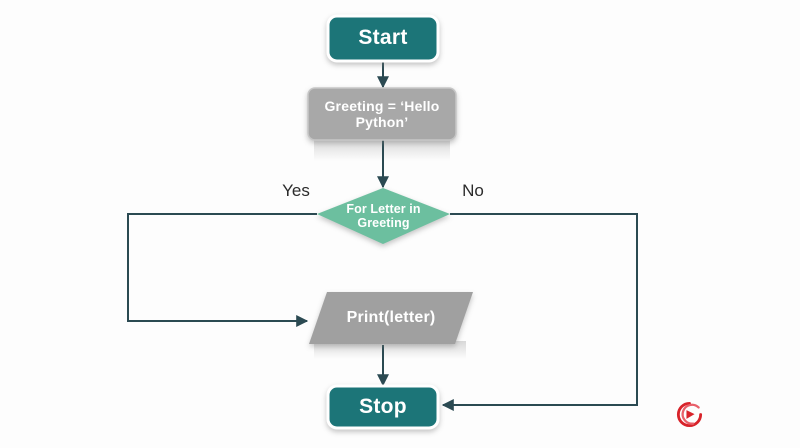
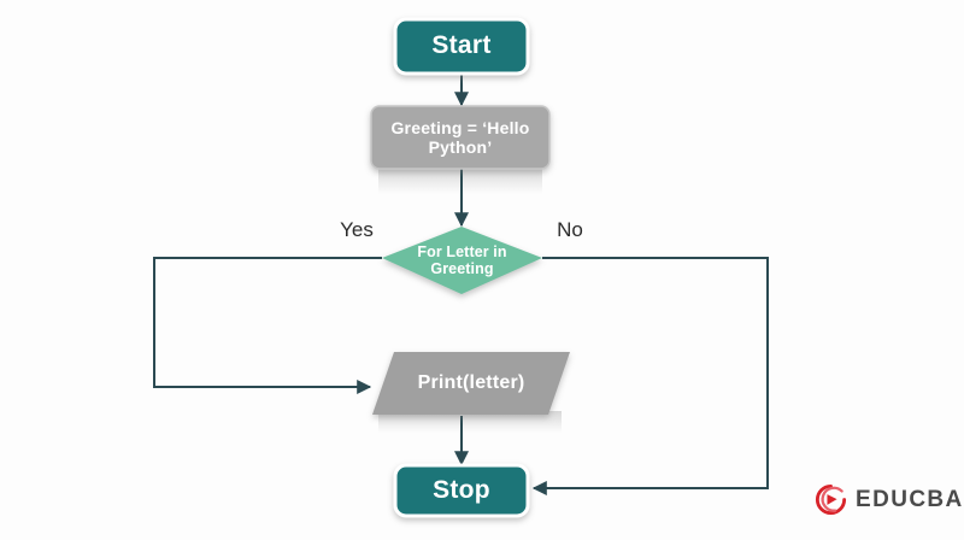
  Start
  Greeting = ‘Hello
  Python’
  For Letter in
  Greeting
  Print(letter)
  Stop
  Yes
  No
+ EDUCBA
